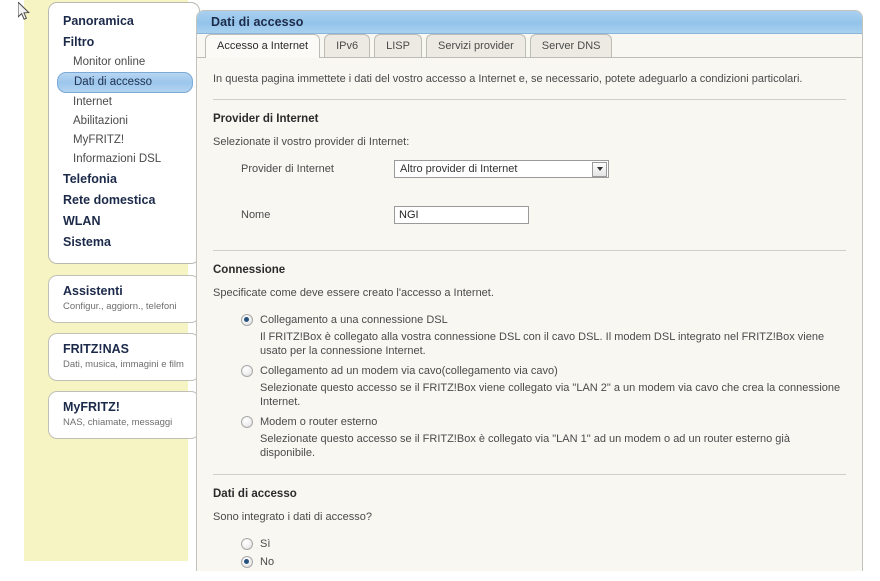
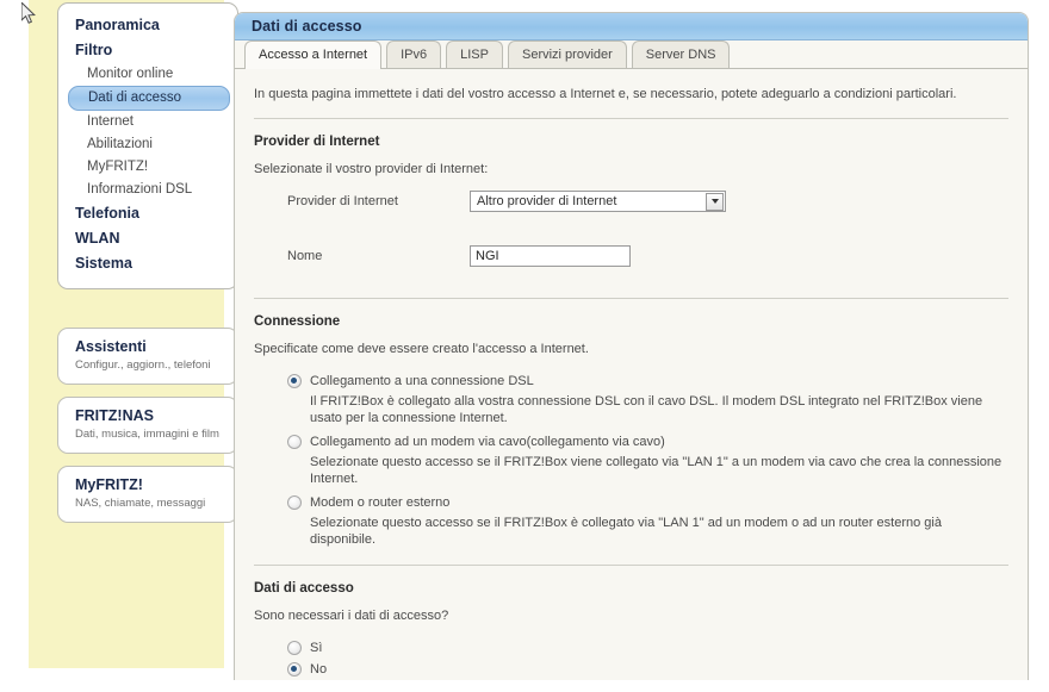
  Panoramica
  Filtro
  Monitor online
  Dati di accesso
  Internet
  Abilitazioni
  MyFRITZ!
  Informazioni DSL
  Telefonia
- Rete domestica
  WLAN
  Sistema
  Assistenti
  Configur., aggiorn., telefoni
  FRITZ!NAS
  Dati, musica, immagini e film
  MyFRITZ!
  NAS, chiamate, messaggi
  Dati di accesso
  Accesso a Internet IPv6 LISP Servizi provider Server DNS
  In questa pagina immettete i dati del vostro accesso a Internet e, se necessario, potete adeguarlo a condizioni particolari.
  Provider di Internet
  Selezionate il vostro provider di Internet:
  Provider di Internet
  Altro provider di Internet
  Nome
  NGI
  Connessione
  Specificate come deve essere creato l'accesso a Internet.
  Collegamento a una connessione DSL
  Il FRITZ!Box è collegato alla vostra connessione DSL con il cavo DSL. Il modem DSL integrato nel FRITZ!Box viene usato per la connessione Internet.
  Collegamento ad un modem via cavo(collegamento via cavo)
- Selezionate questo accesso se il FRITZ!Box viene collegato via "LAN 2" a un modem via cavo che crea la connessione Internet.
+ Selezionate questo accesso se il FRITZ!Box viene collegato via "LAN 1" a un modem via cavo che crea la connessione Internet.
  Modem o router esterno
  Selezionate questo accesso se il FRITZ!Box è collegato via "LAN 1" ad un modem o ad un router esterno già disponibile.
  Dati di accesso
- Sono integrato i dati di accesso?
+ Sono necessari i dati di accesso?
  Sì
  No
